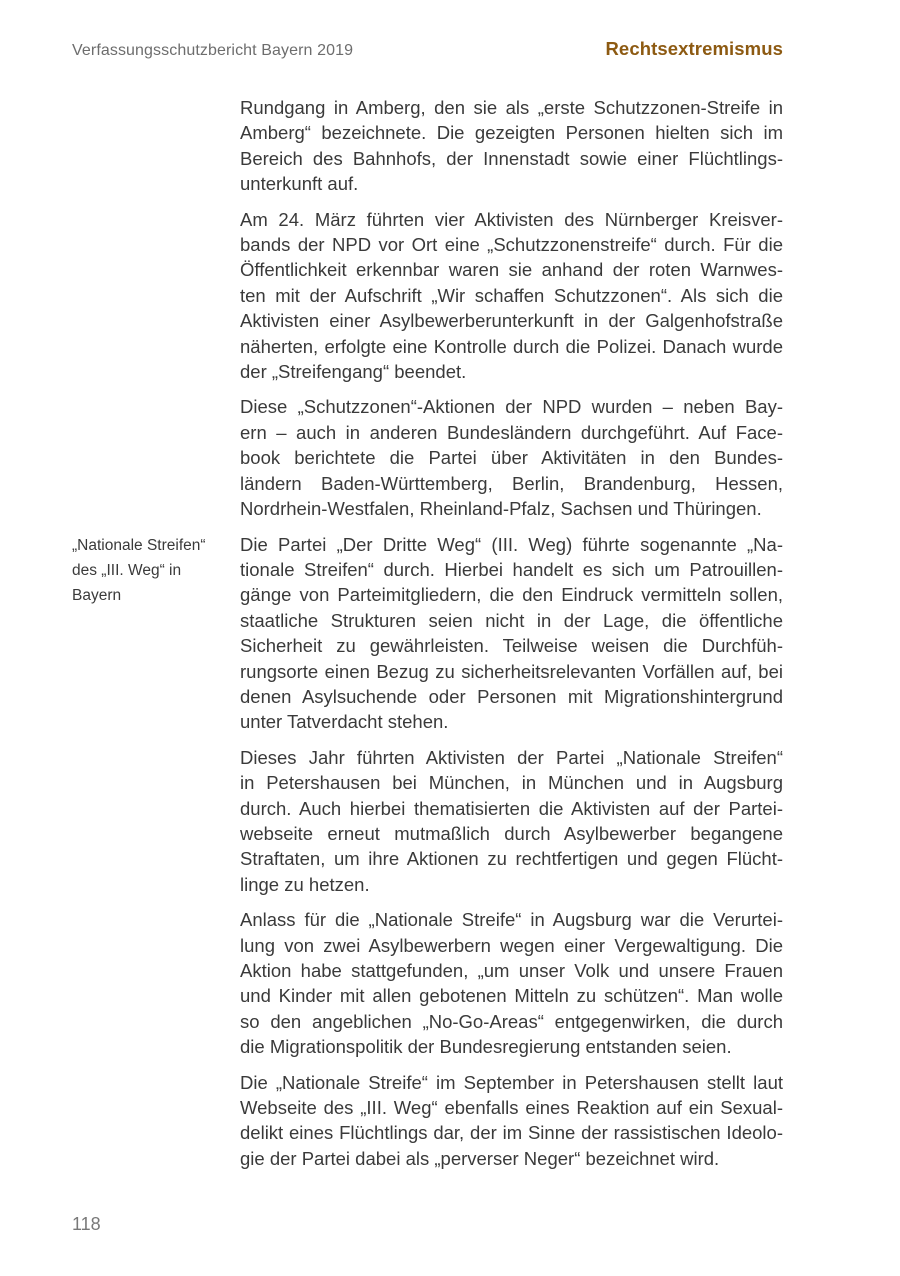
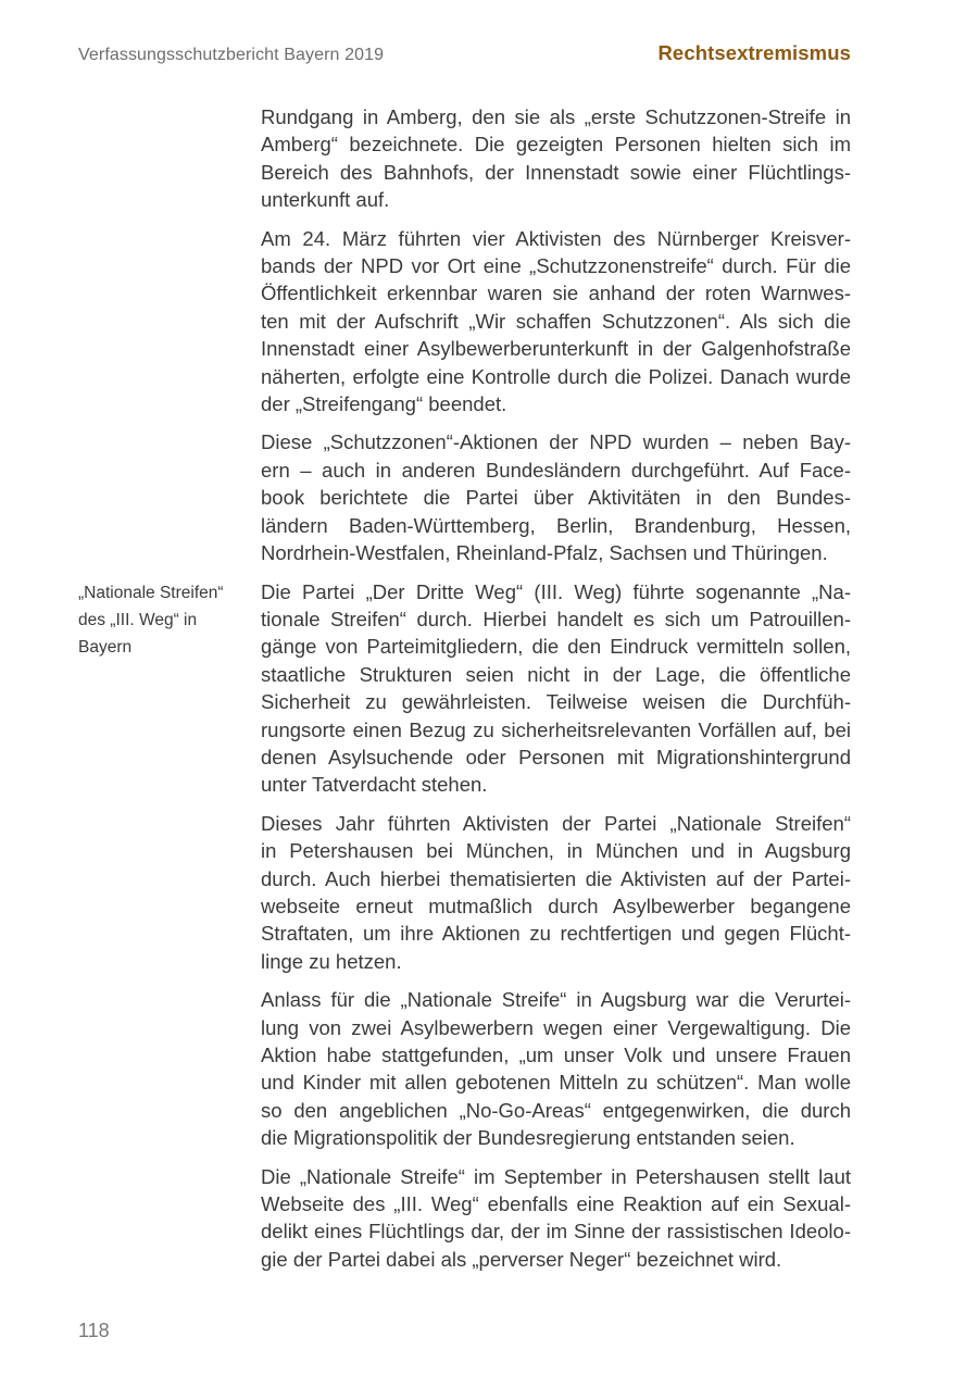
  Verfassungsschutzbericht Bayern 2019
  Rechtsextremismus
  Rundgang in Amberg, den sie als „erste Schutzzonen-Streife in
  Amberg“ bezeichnete. Die gezeigten Personen hielten sich im
  Bereich des Bahnhofs, der Innenstadt sowie einer Flüchtlings-
  unterkunft auf.
  Am 24. März führten vier Aktivisten des Nürnberger Kreisver-
  bands der NPD vor Ort eine „Schutzzonenstreife“ durch. Für die
  Öffentlichkeit erkennbar waren sie anhand der roten Warnwes-
  ten mit der Aufschrift „Wir schaffen Schutzzonen“. Als sich die
- Aktivisten einer Asylbewerberunterkunft in der Galgenhofstraße
+ Innenstadt einer Asylbewerberunterkunft in der Galgenhofstraße
  näherten, erfolgte eine Kontrolle durch die Polizei. Danach wurde
  der „Streifengang“ beendet.
  Diese „Schutzzonen“-Aktionen der NPD wurden – neben Bay-
  ern – auch in anderen Bundesländern durchgeführt. Auf Face-
  book berichtete die Partei über Aktivitäten in den Bundes-
  ländern Baden-Württemberg, Berlin, Brandenburg, Hessen,
  Nordrhein-Westfalen, Rheinland-Pfalz, Sachsen und Thüringen.
  „Nationale Streifen“
  des „III. Weg“ in
  Bayern
  Die Partei „Der Dritte Weg“ (III. Weg) führte sogenannte „Na-
  tionale Streifen“ durch. Hierbei handelt es sich um Patrouillen-
  gänge von Parteimitgliedern, die den Eindruck vermitteln sollen,
  staatliche Strukturen seien nicht in der Lage, die öffentliche
  Sicherheit zu gewährleisten. Teilweise weisen die Durchfüh-
  rungsorte einen Bezug zu sicherheitsrelevanten Vorfällen auf, bei
  denen Asylsuchende oder Personen mit Migrationshintergrund
  unter Tatverdacht stehen.
  Dieses Jahr führten Aktivisten der Partei „Nationale Streifen“
  in Petershausen bei München, in München und in Augsburg
  durch. Auch hierbei thematisierten die Aktivisten auf der Partei-
  webseite erneut mutmaßlich durch Asylbewerber begangene
  Straftaten, um ihre Aktionen zu rechtfertigen und gegen Flücht-
  linge zu hetzen.
  Anlass für die „Nationale Streife“ in Augsburg war die Verurtei-
  lung von zwei Asylbewerbern wegen einer Vergewaltigung. Die
  Aktion habe stattgefunden, „um unser Volk und unsere Frauen
  und Kinder mit allen gebotenen Mitteln zu schützen“. Man wolle
  so den angeblichen „No-Go-Areas“ entgegenwirken, die durch
  die Migrationspolitik der Bundesregierung entstanden seien.
  Die „Nationale Streife“ im September in Petershausen stellt laut
- Webseite des „III. Weg“ ebenfalls eines Reaktion auf ein Sexual-
+ Webseite des „III. Weg“ ebenfalls eine Reaktion auf ein Sexual-
  delikt eines Flüchtlings dar, der im Sinne der rassistischen Ideolo-
  gie der Partei dabei als „perverser Neger“ bezeichnet wird.
  118
